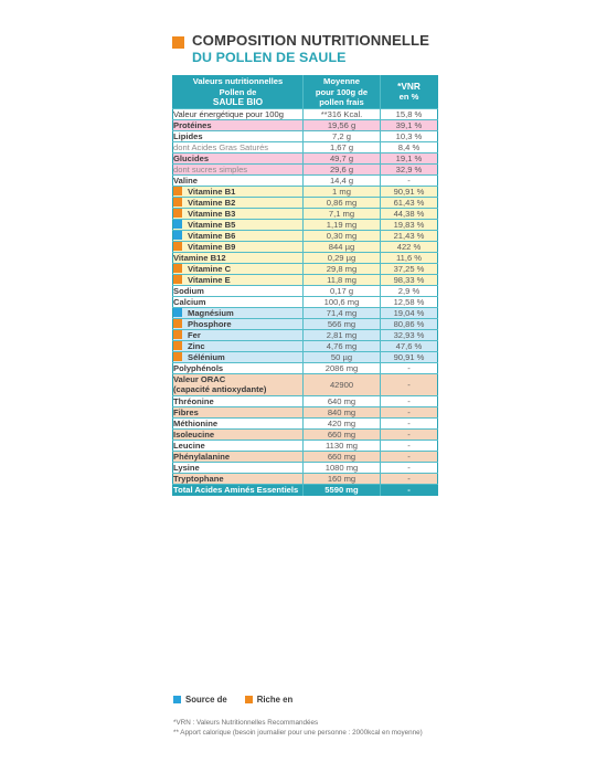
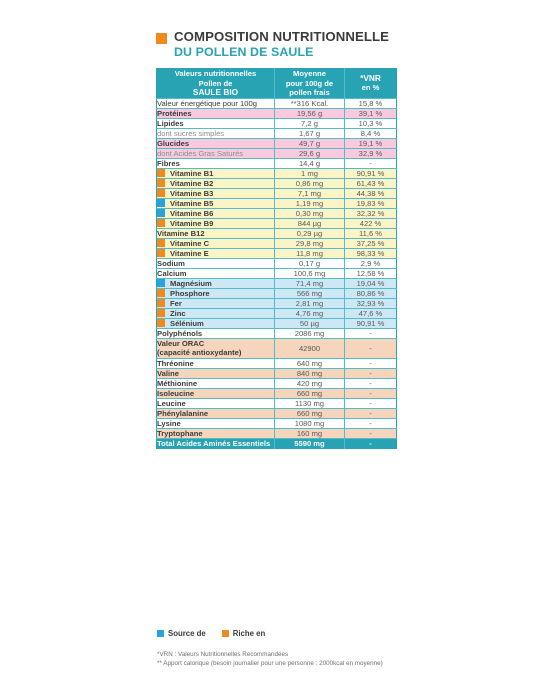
  COMPOSITION NUTRITIONNELLE
  DU POLLEN DE SAULE
  Valeurs nutritionnelles Pollen de SAULE BIO	Moyenne pour 100g de pollen frais	*VNR en %
  Valeur énergétique pour 100g	**316 Kcal.	15,8 %
  Protéines	19,56 g	39,1 %
  Lipides	7,2 g	10,3 %
- dont Acides Gras Saturés	1,67 g	8,4 %
+ dont sucres simples	1,67 g	8,4 %
  Glucides	49,7 g	19,1 %
- dont sucres simples	29,6 g	32,9 %
+ dont Acides Gras Saturés	29,6 g	32,9 %
- Valine	14,4 g	-
+ Fibres	14,4 g	-
  Vitamine B1	1 mg	90,91 %
  Vitamine B2	0,86 mg	61,43 %
  Vitamine B3	7,1 mg	44,38 %
  Vitamine B5	1,19 mg	19,83 %
- Vitamine B6	0,30 mg	21,43 %
+ Vitamine B6	0,30 mg	32,32 %
  Vitamine B9	844 µg	422 %
  Vitamine B12	0,29 µg	11,6 %
  Vitamine C	29,8 mg	37,25 %
  Vitamine E	11,8 mg	98,33 %
  Sodium	0,17 g	2,9 %
  Calcium	100,6 mg	12,58 %
  Magnésium	71,4 mg	19,04 %
  Phosphore	566 mg	80,86 %
  Fer	2,81 mg	32,93 %
  Zinc	4,76 mg	47,6 %
  Sélénium	50 µg	90,91 %
  Polyphénols	2086 mg	-
  Valeur ORAC(capacité antioxydante)	42900	-
  Thréonine	640 mg	-
- Fibres	840 mg	-
+ Valine	840 mg	-
  Méthionine	420 mg	-
  Isoleucine	660 mg	-
  Leucine	1130 mg	-
  Phénylalanine	660 mg	-
  Lysine	1080 mg	-
  Tryptophane	160 mg	-
  Total Acides Aminés Essentiels	5590 mg	-
  Source de
  Riche en
